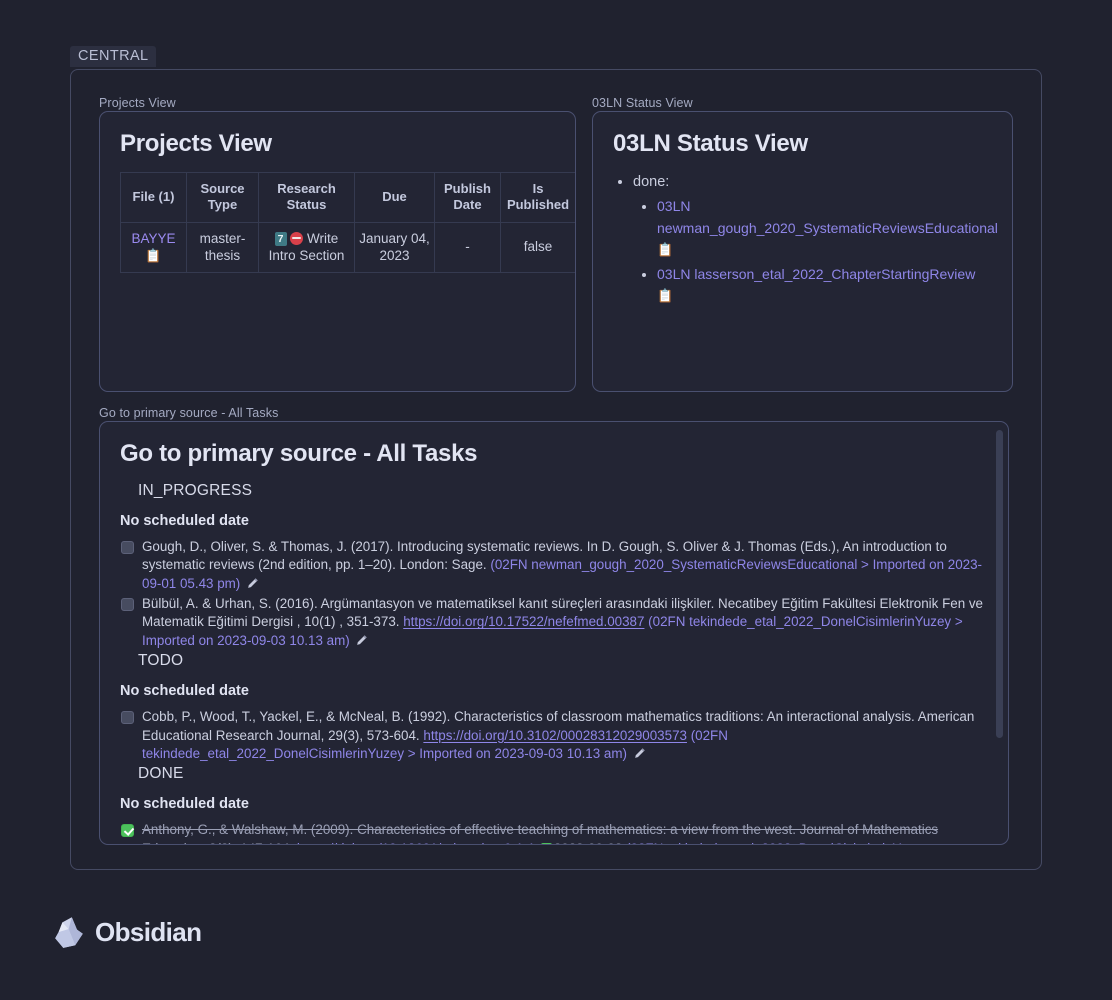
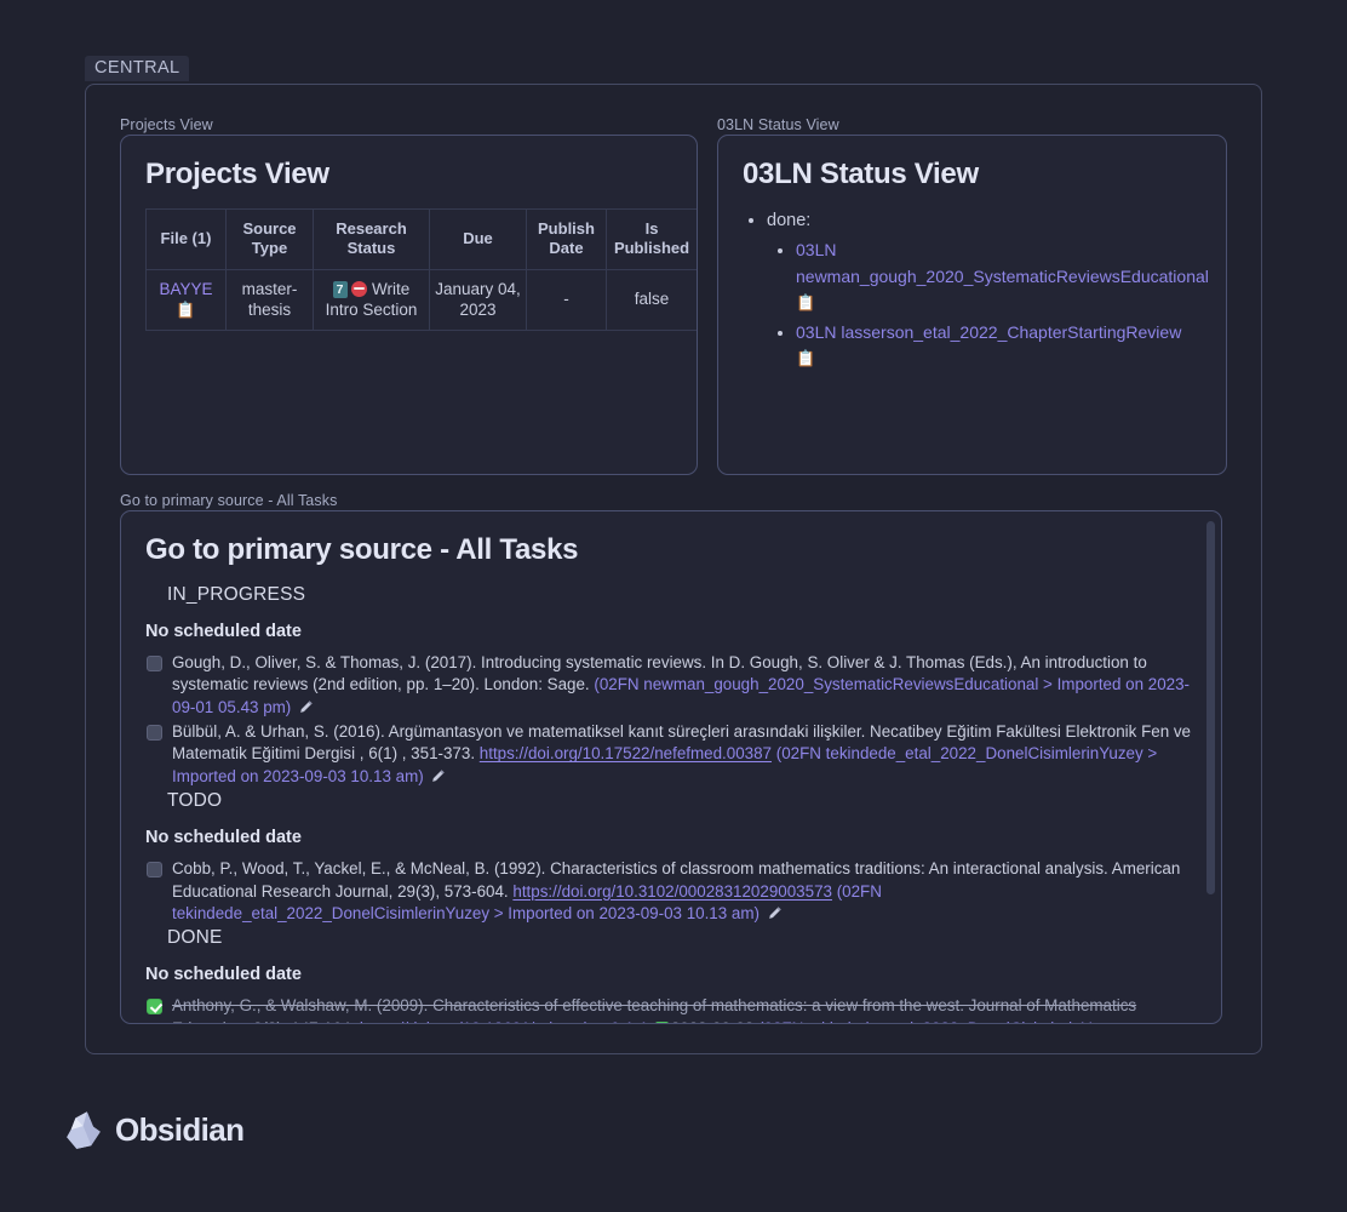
  CENTRAL
  Projects View
  Projects View
  File (1)	Source Type	Research Status	Due	Publish Date	Is Published
  BAYYE 📋	master-thesis	7 Write Intro Section	January 04, 2023	-	false
  03LN Status View
  03LN Status View
  done:
  03LN newman_gough_2020_SystematicReviewsEducational 📋
  03LN lasserson_etal_2022_ChapterStartingReview 📋
  Go to primary source - All Tasks
  Go to primary source - All Tasks
  IN_PROGRESS
  No scheduled date
  Gough, D., Oliver, S. & Thomas, J. (2017). Introducing systematic reviews. In D. Gough, S. Oliver & J. Thomas (Eds.), An introduction to systematic reviews (2nd edition, pp. 1–20). London: Sage. (02FN newman_gough_2020_SystematicReviewsEducational > Imported on 2023-09-01 05.43 pm)
- Bülbül, A. & Urhan, S. (2016). Argümantasyon ve matematiksel kanıt süreçleri arasındaki ilişkiler. Necatibey Eğitim Fakültesi Elektronik Fen ve Matematik Eğitimi Dergisi , 10(1) , 351-373. https://doi.org/10.17522/nefefmed.00387 (02FN tekindede_etal_2022_DonelCisimlerinYuzey > Imported on 2023-09-03 10.13 am)
+ Bülbül, A. & Urhan, S. (2016). Argümantasyon ve matematiksel kanıt süreçleri arasındaki ilişkiler. Necatibey Eğitim Fakültesi Elektronik Fen ve Matematik Eğitimi Dergisi , 6(1) , 351-373. https://doi.org/10.17522/nefefmed.00387 (02FN tekindede_etal_2022_DonelCisimlerinYuzey > Imported on 2023-09-03 10.13 am)
  TODO
  No scheduled date
  Cobb, P., Wood, T., Yackel, E., & McNeal, B. (1992). Characteristics of classroom mathematics traditions: An interactional analysis. American Educational Research Journal, 29(3), 573-604. https://doi.org/10.3102/00028312029003573 (02FN tekindede_etal_2022_DonelCisimlerinYuzey > Imported on 2023-09-03 10.13 am)
  DONE
  No scheduled date
  Obsidian
